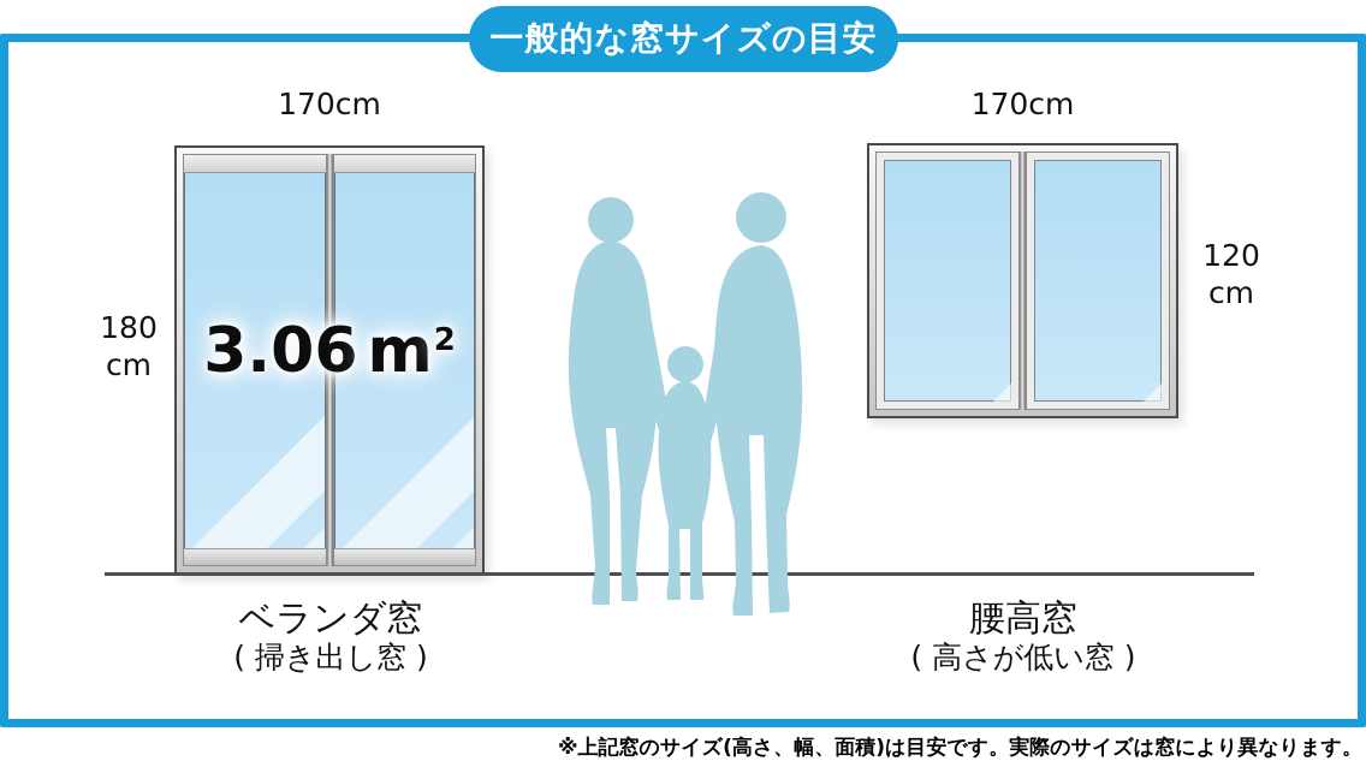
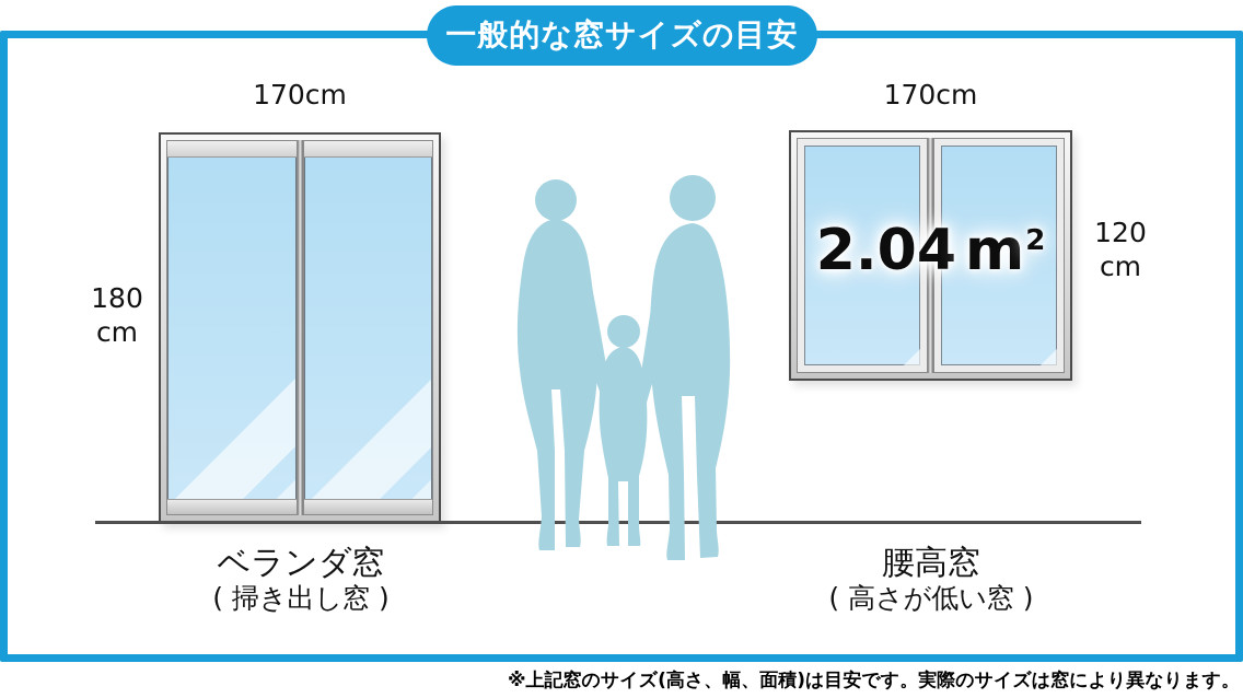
  一般的な窓サイズの目安
  170cm
  180
  cm
- 3.06 m2
  170cm
  120
  cm
+ 2.04 m2
  ベランダ窓
  ( 掃き出し窓 )
  腰高窓
  ( 高さが低い窓 )
  ※上記窓のサイズ(高さ、幅、面積)は目安です。実際のサイズは窓により異なります。
